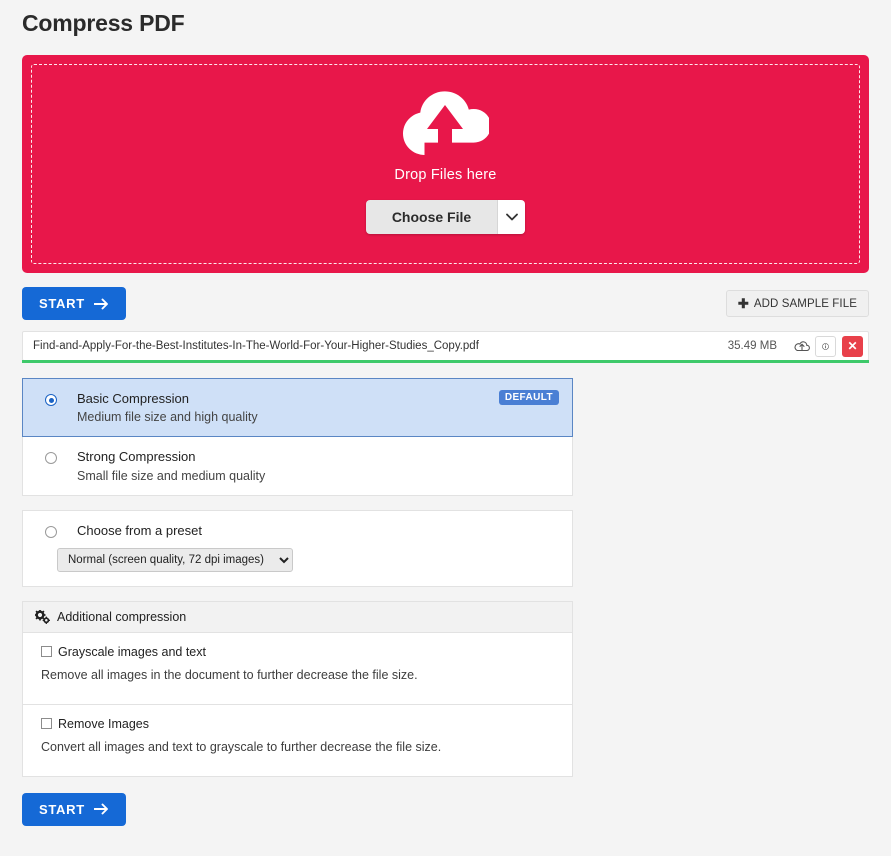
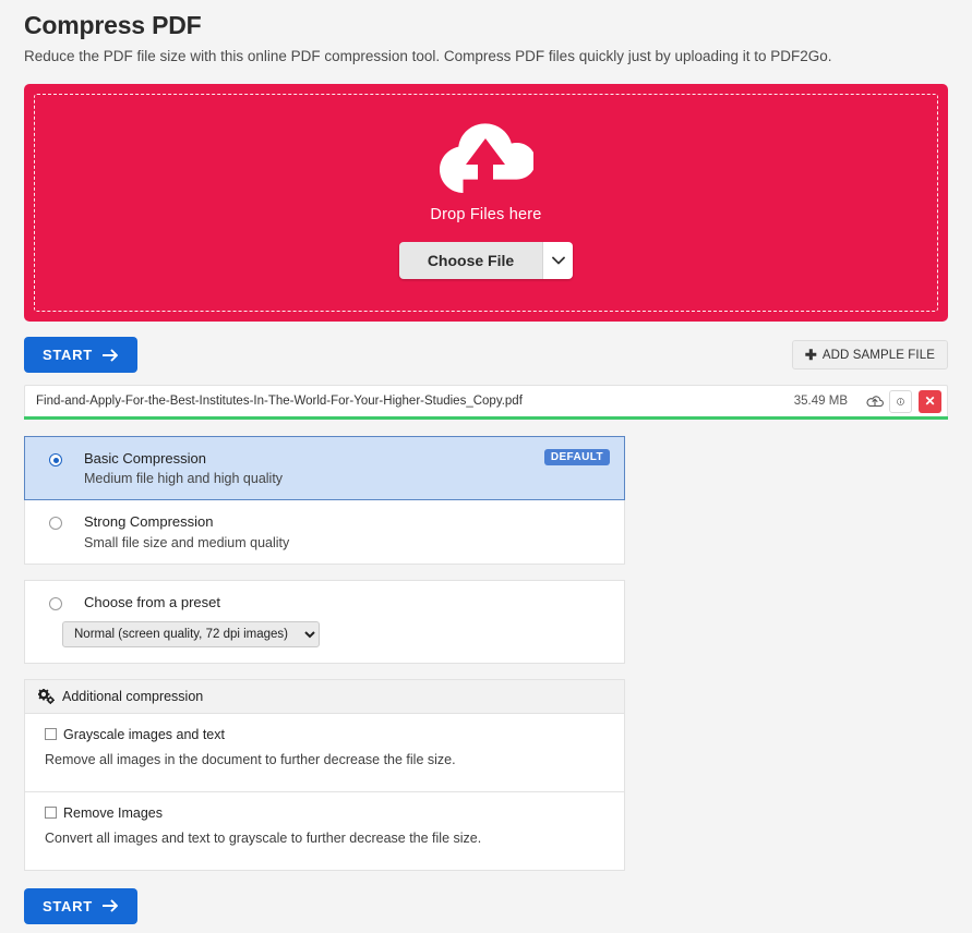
  Compress PDF
+ Reduce the PDF file size with this online PDF compression tool. Compress PDF files quickly just by uploading it to PDF2Go.
  Drop Files here
  Choose File
  START
  ✚
  ADD SAMPLE FILE
  Find-and-Apply-For-the-Best-Institutes-In-The-World-For-Your-Higher-Studies_Copy.pdf
  35.49 MB
  ✕
  Basic Compression
- Medium file size and high quality
+ Medium file high and high quality
  DEFAULT
  Strong Compression
  Small file size and medium quality
  Choose from a preset
  Normal (screen quality, 72 dpi images)
  Additional compression
  Grayscale images and text
  Remove all images in the document to further decrease the file size.
  Remove Images
  Convert all images and text to grayscale to further decrease the file size.
  START
